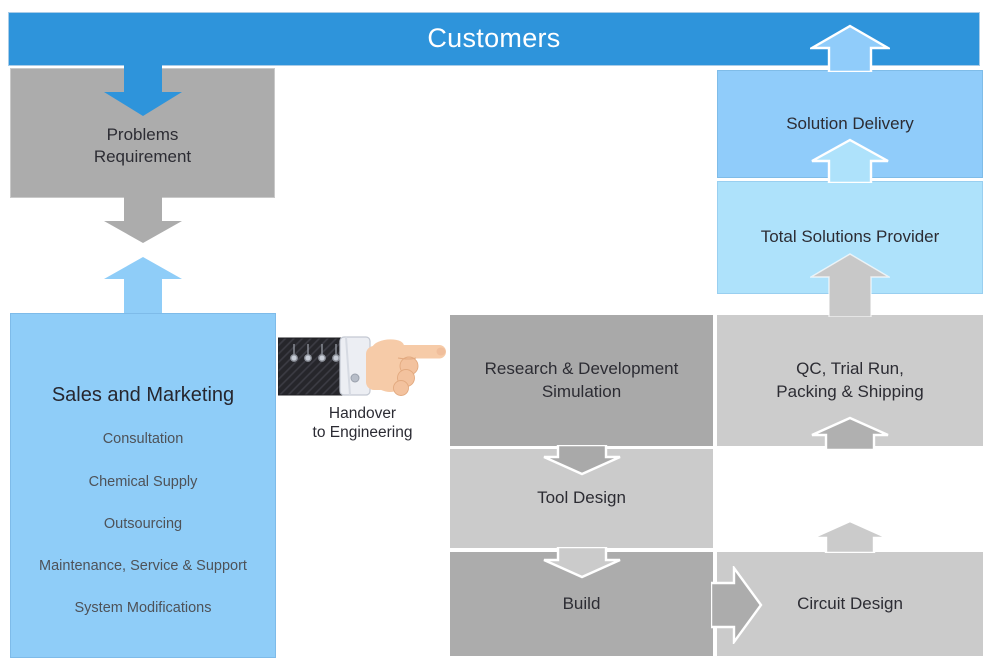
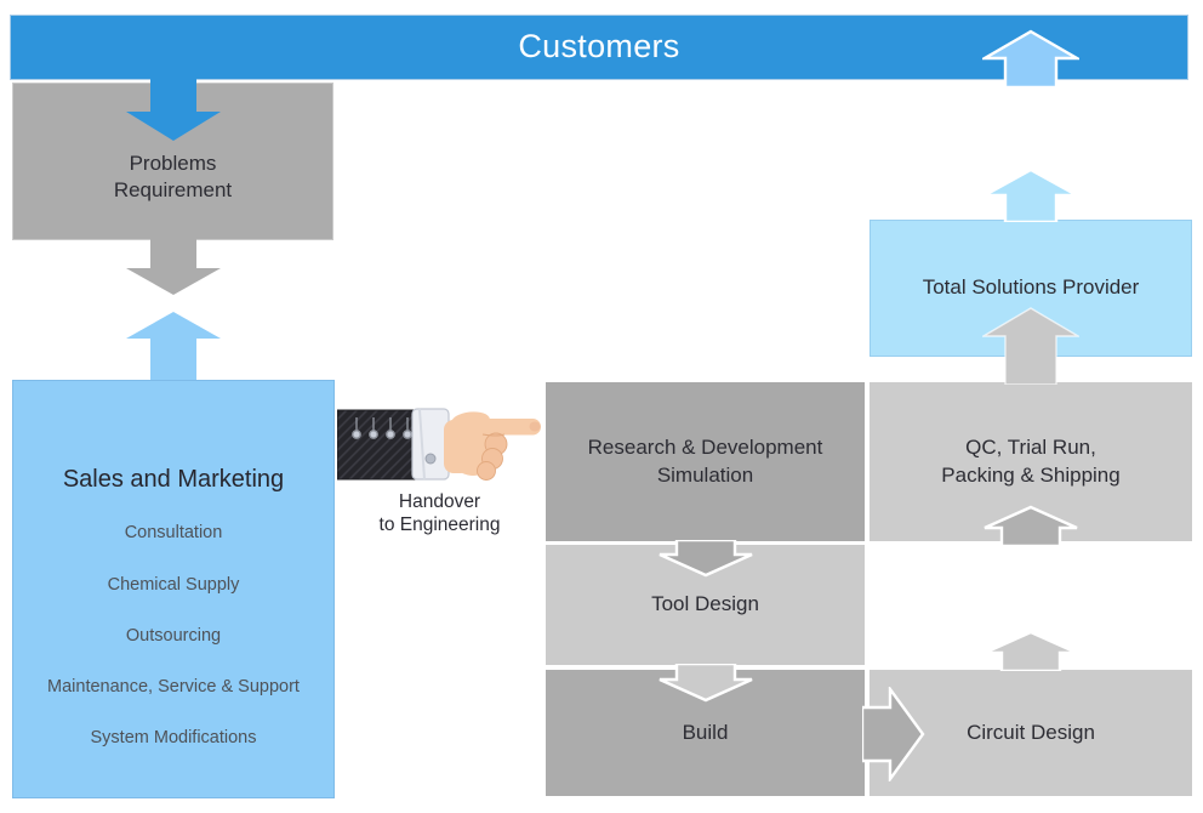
  Customers
  Problems
  Requirement
  Sales and Marketing
  Consultation
  Chemical Supply
  Outsourcing
  Maintenance, Service & Support
  System Modifications
  Research & Development
  Simulation
  Tool Design
  Build
- Solution Delivery
  Total Solutions Provider
  QC, Trial Run,
  Packing & Shipping
  Circuit Design
  Handover
  to Engineering
